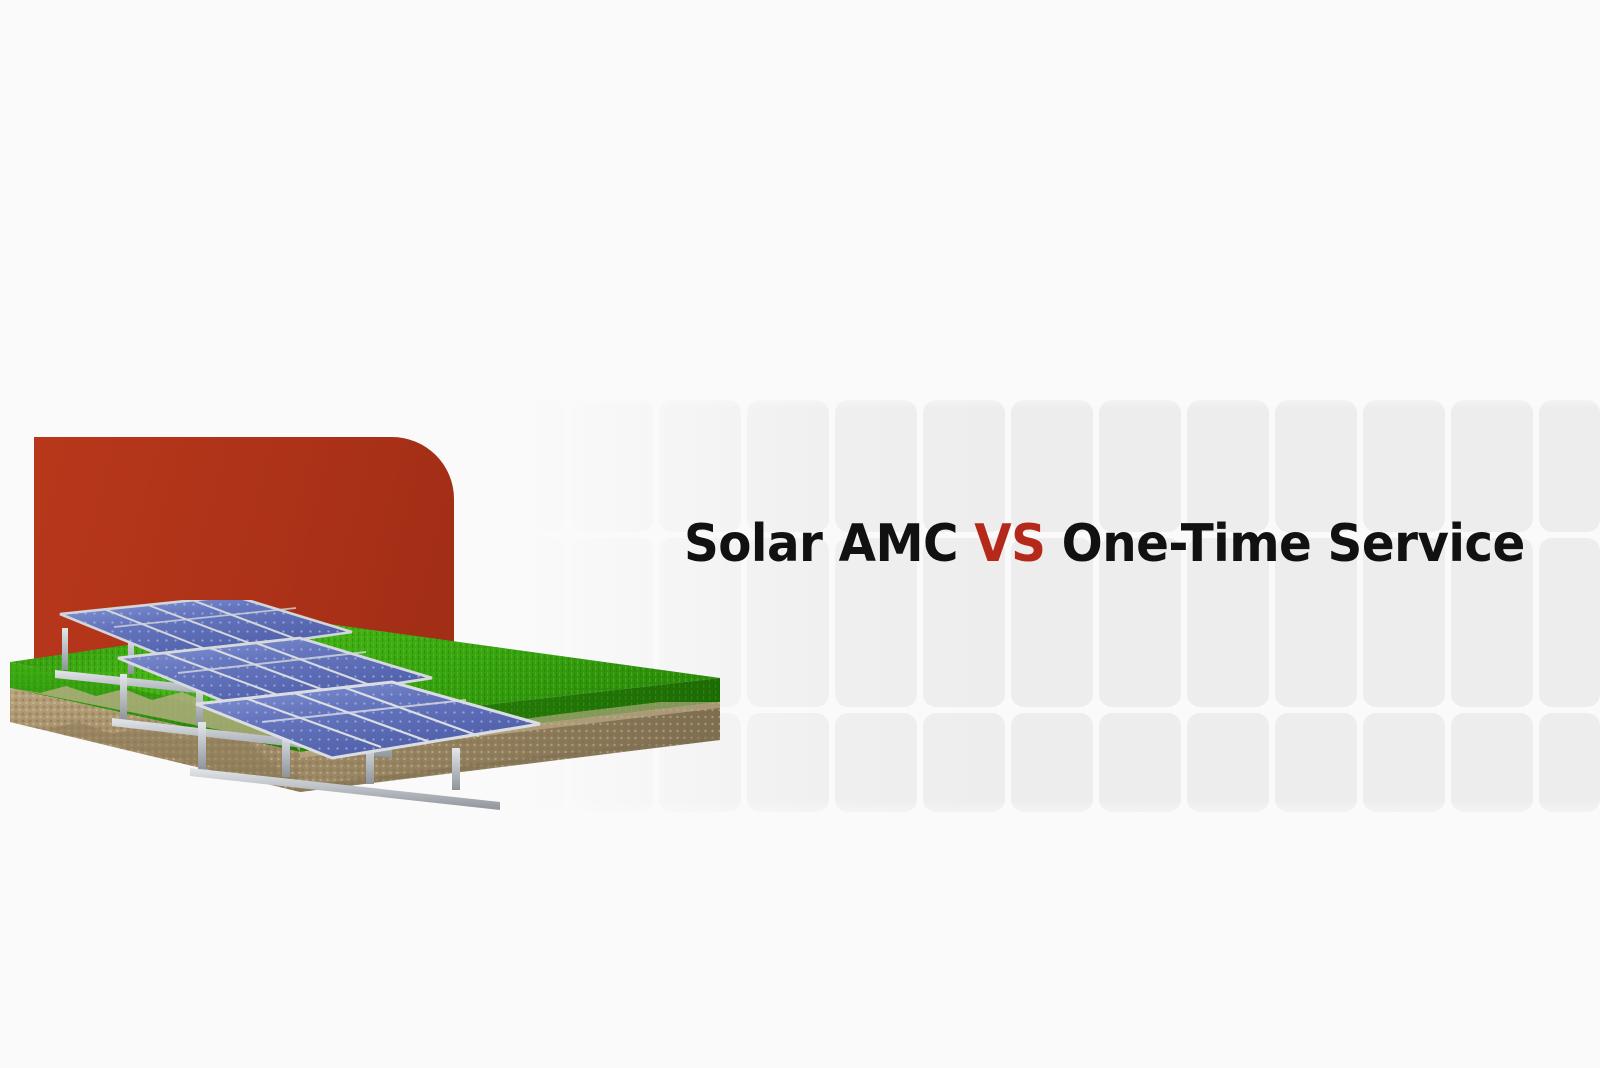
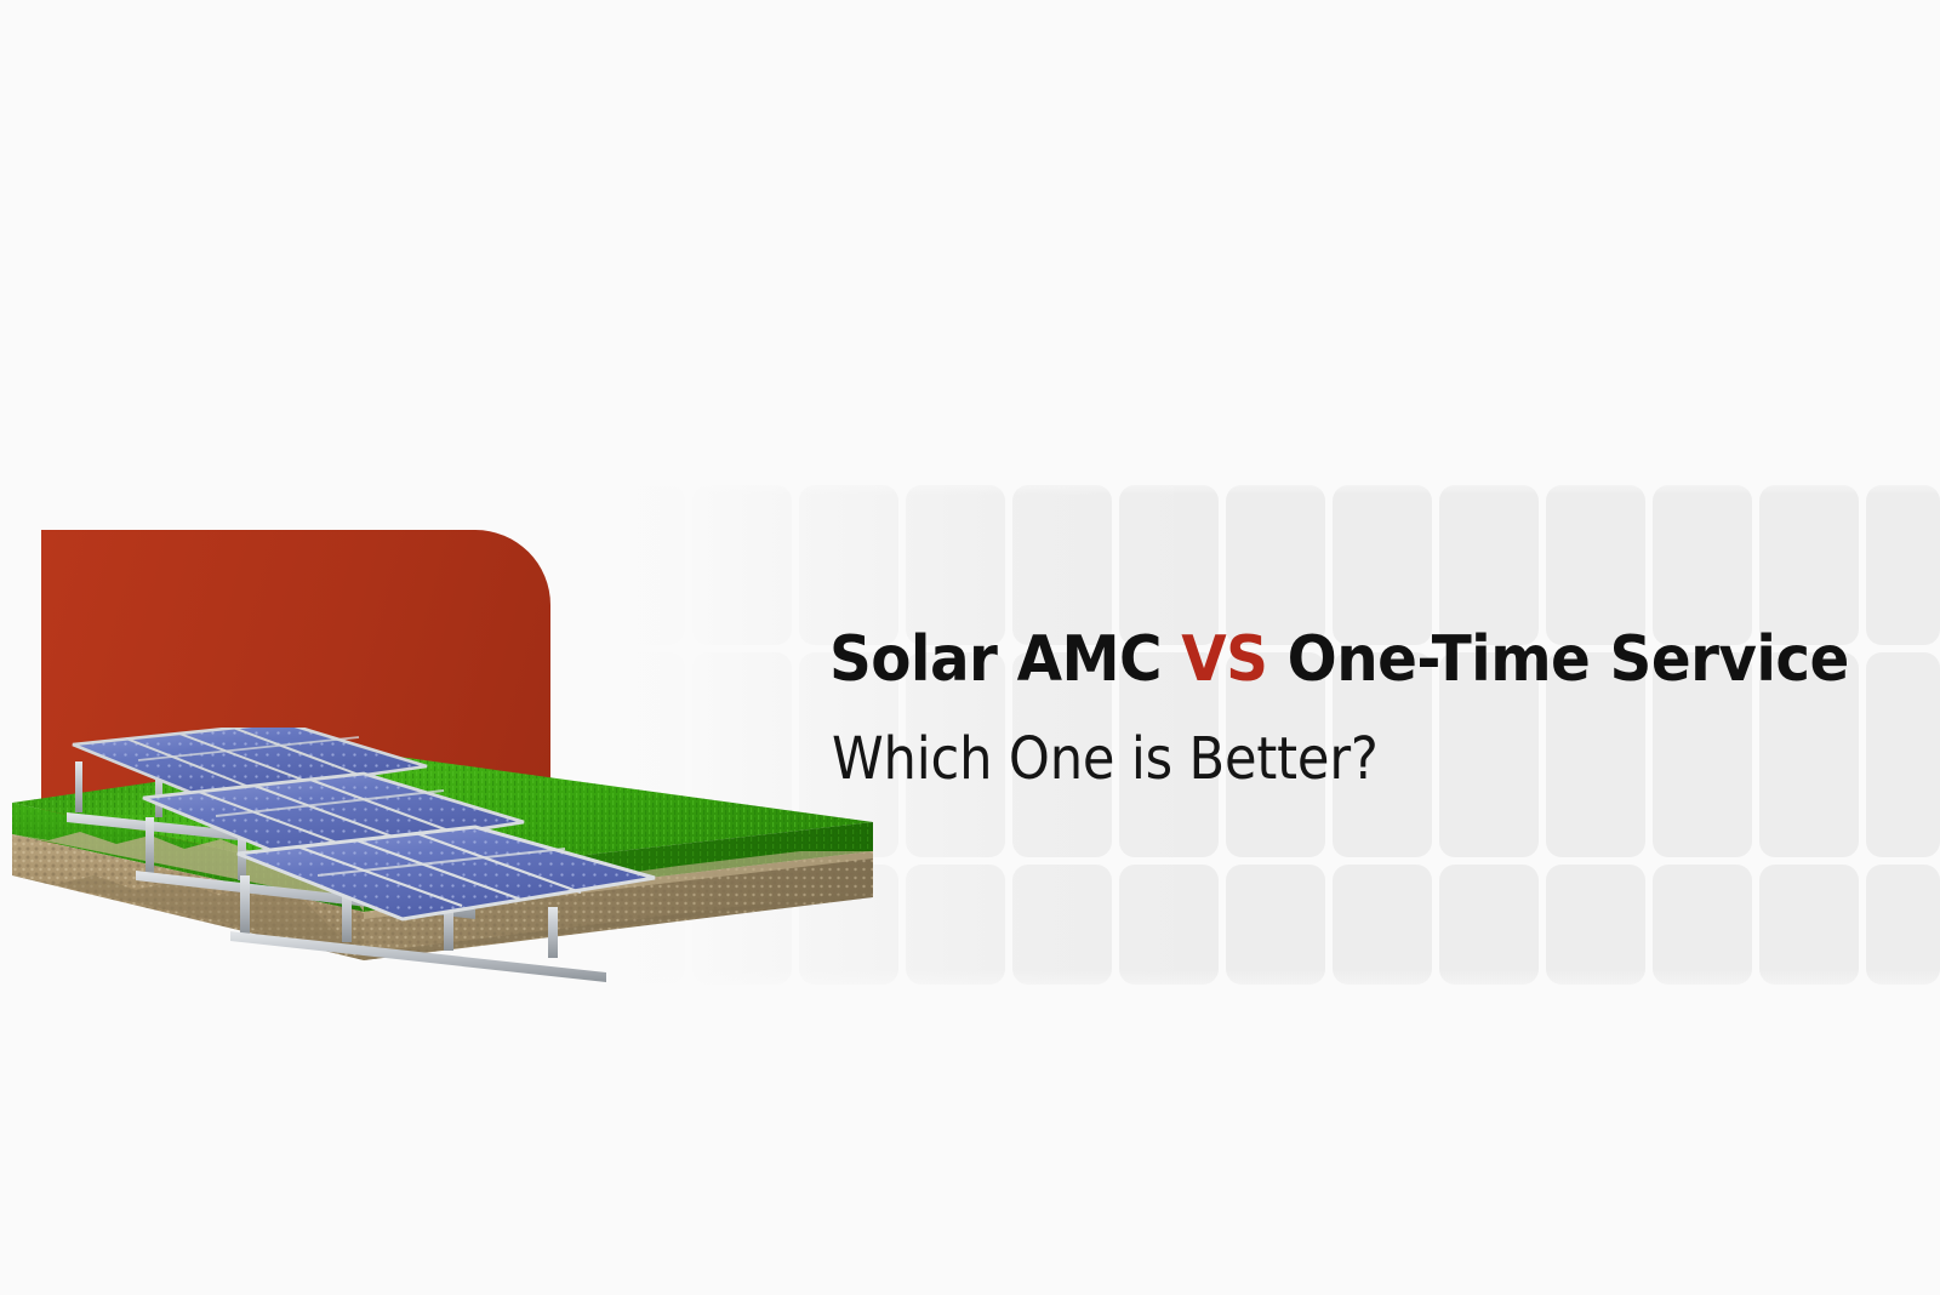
  Solar AMC VS One-Time Service
+ Which One is Better?
